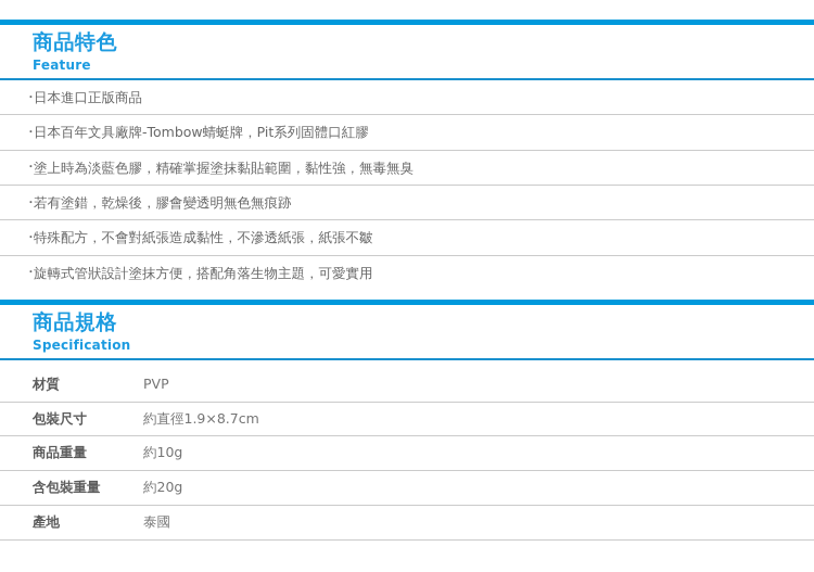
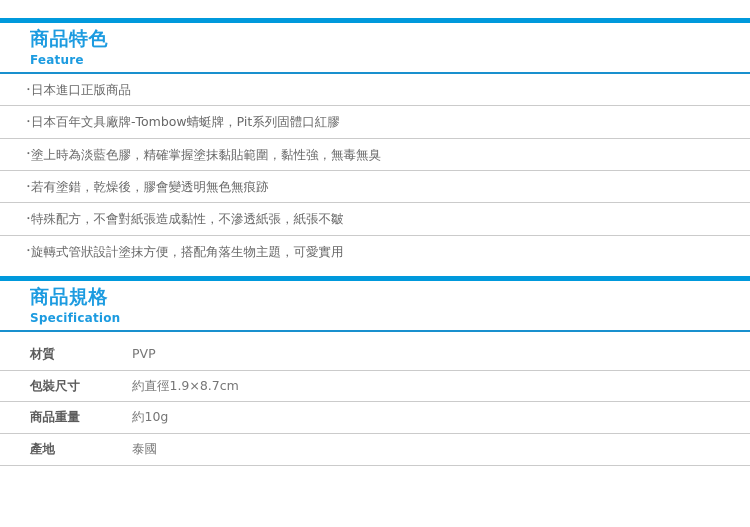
  商品特色
  Feature
  ・
  日本進口正版商品
  ・
  日本百年文具廠牌-Tombow蜻蜓牌，Pit系列固體口紅膠
  ・
  塗上時為淡藍色膠，精確掌握塗抹黏貼範圍，黏性強，無毒無臭
  ・
  若有塗錯，乾燥後，膠會變透明無色無痕跡
  ・
  特殊配方，不會對紙張造成黏性，不滲透紙張，紙張不皺
  ・
  旋轉式管狀設計塗抹方便，搭配角落生物主題，可愛實用
  商品規格
  Specification
  材質	PVP
  包裝尺寸	約直徑1.9×8.7cm
  商品重量	約10g
- 含包裝重量	約20g
  產地	泰國
